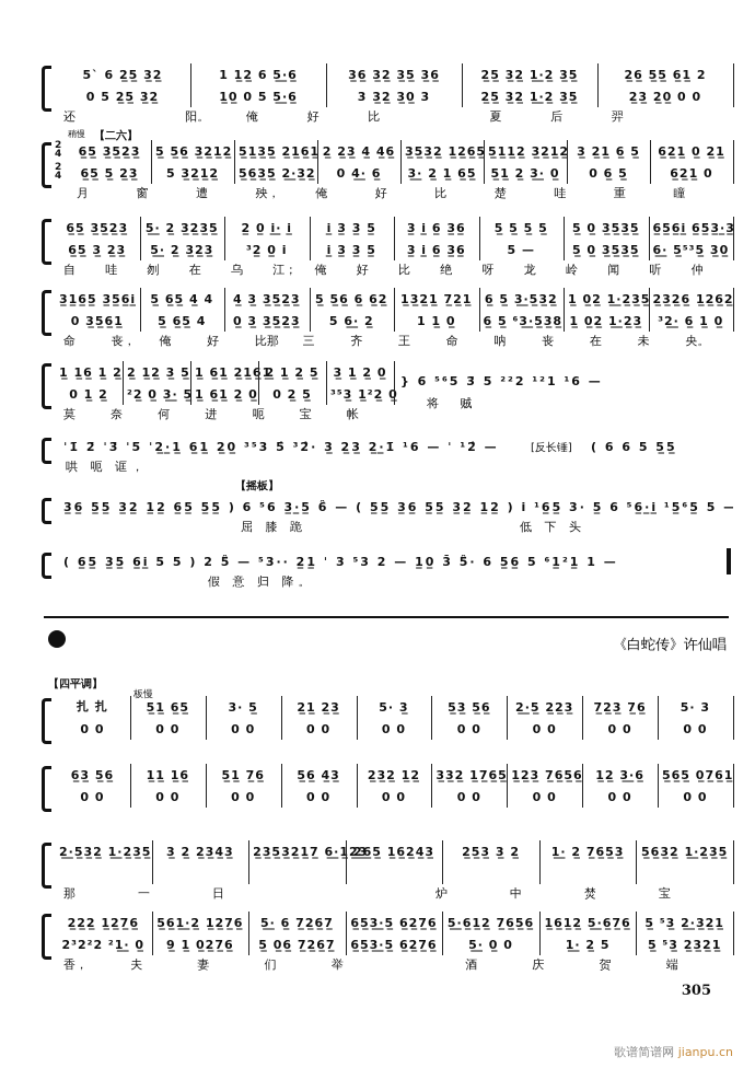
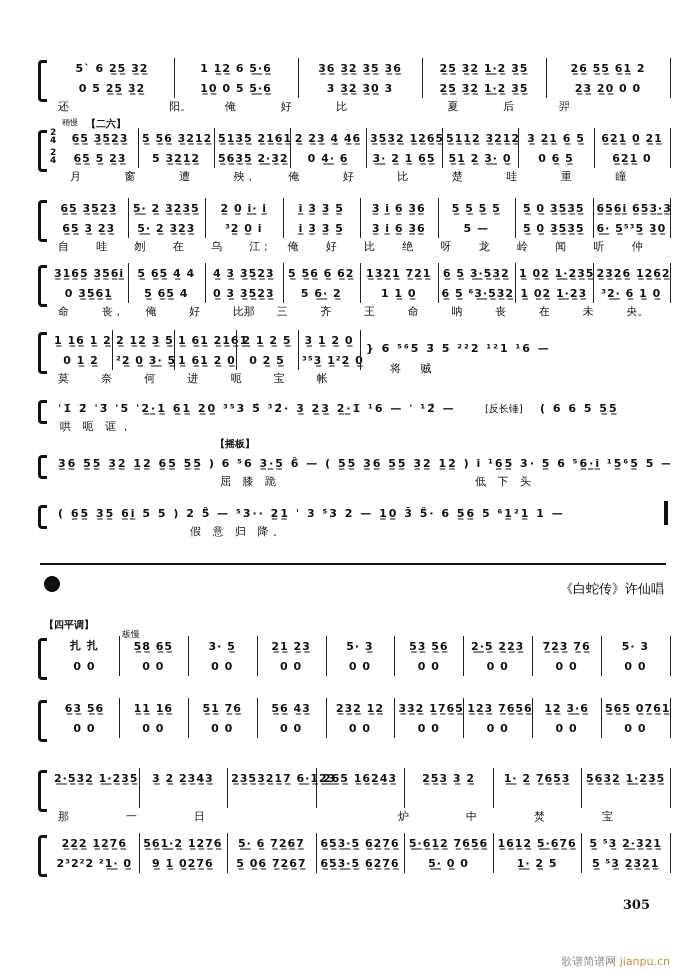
  5ˋ 6 2̲5̲ 3̲2̲
  1 1̲2̲ 6 5̲·̲6̲
  3̲6̲ 3̲2̲ 3̲5̲ 3̲6̲
  2̲5̲ 3̲2̲ 1̲·̲2̲ 3̲5̲
  2̲6̲ 5̲5̲ 6̲1̲ 2
  0 5 2̲5̲ 3̲2̲
  1̲0̲ 0 5 5̲·̲6̲
  3 3̲2̲ 3̲0̲ 3
  2̲5̲ 3̲2̲ 1̲·̲2̲ 3̲5̲
  2̲3̲ 2̲0̲ 0 0
  还
  阳。
  俺
  好
  比
  夏
  后
  羿
  2
  4
  2
  4
  稍慢
  【二六】
  6̲5̲ 3̲5̲2̲3̲
  5̲ 5̲6̲ 3̲2̲1̲2̲
  5̲1̲3̲5̲ 2̲1̲6̲1̲
  2̲ 2̲3̲ 4̲ 4̲6̲
  3̲5̲3̲2̲ 1̲2̲6̲5̲
  5̲1̲1̲2̲ 3̲2̲1̲2̲
  3̲ 2̲1̲ 6̲ 5̲
  6̲2̲1̲ 0̲ 2̲1̲
  6̲5̲ 5̲ 2̲3̲
  5 3̲2̲1̲2̲
  5̲6̲3̲5̲ 2̲·̲3̲2̲
  0 4̲·̲ 6̲
  3̲·̲ 2̲ 1̲ 6̲5̲
  5̲1̲ 2̲ 3̲·̲ 0̲
  0 6̲ 5̲
  6̲2̲1̲ 0
  月
  窗
  遭
  殃，
  俺
  好
  比
  楚
  哇
  重
  瞳
  6̲5̲ 3̲5̲2̲3̲
  5̲·̲ 2̲ 3̲2̲3̲5̲
  2̲ 0̲ i̲·̲ i̲
  i̲ 3̲ 3̲ 5̲
  3̲ i̲ 6̲ 3̲6̲
  5̲ 5̲ 5̲ 5̲
  5̲ 0̲ 3̲5̲3̲5̲
  6̲5̲6̲i̲ 6̲5̲3̲·̲3̲
  6̲5̲ 3̲ 2̲3̲
  5̲·̲ 2̲ 3̲2̲3̲
  ³2̲ 0̲ i
  i̲ 3̲ 3̲ 5̲
  3̲ i̲ 6̲ 3̲6̲
  5 —
  5̲ 0̲ 3̲5̲3̲5̲
  6̲·̲ 5̲⁵³5̲ 3̲0̲
  自
  哇
  刎
  在
  乌
  江；
  俺
  好
  比
  绝
  呀
  龙
  岭
  闻
  听
  仲
  3̲1̲6̲5̲ 3̲5̲6̲i̲
  5̲ 6̲5̲ 4̲ 4
  4̲ 3̲ 3̲5̲2̲3̲
  5̲ 5̲6̲ 6̲ 6̲2̲
  1̲3̲2̲1̲ 7̲2̲1̲
  6̲ 5̲ 3̲·̲5̲3̲2̲
  1̲ 0̲2̲ 1̲·̲2̲3̲5̲
  2̲3̲2̲6̲ 1̲2̲6̲2̲
  0 3̲5̲6̲1̲
  5̲ 6̲5̲ 4
  0̲ 3̲ 3̲5̲2̲3̲
  5 6̲·̲ 2̲
  1 1̲ 0̲
- 6̲ 5̲ ⁶3̲·̲5̲3̲8̲
+ 6̲ 5̲ ⁶3̲·̲5̲3̲2̲
  1̲ 0̲2̲ 1̲·̲2̲3̲
  ³2̲·̲ 6̲ 1̲ 0̲
  命
  丧，
  俺
  好
  比那
  三
  齐
  王
  命
  呐
  丧
  在
  未
  央。
  1̲ 1̲6̲ 1̲ 2̲
  2̲ 1̲2̲ 3̲ 5̲
  1̲ 6̲1̲ 2̲1̲
  2̲ 1̲ 2̲ 5̲
  3̲ 1̲ 2̲ 0̲
  0 1̲ 2̲
  ²2̲ 0̲ 3̲·̲ 5̲
  1̲ 6̲1̲ 2̲ 0̲
  0 2̲ 5̲
  ³⁵3̲ 1̲²2̲
  莫
  奈
  何
  进
  呃
  宝
  帐
  } 6̄ ⁵⁶5̄ 3̄ 5̄ ²²2 ¹²1 ¹6 —
  将 贼
  ˈ1̄ 2̄ ˈ3̄ ˈ5̄ ˈ2̲·̲1̲ 6̲1̲ 2̲0̲ ³⁵3 5̂ ³2̂· 3̲ 2̲3̲ 2̲·̲1̄ ¹6 — ˈ ¹2̂ —
  [反长锤]
  ( 6 6 5 5̲5̲
  哄 呃 诓，
  【摇板】
  3̲6̲ 5̲5̲ 3̲2̲ 1̲2̲ 6̲5̲ 5̲5̲ ) 6 ⁵6 3̲·̲5̲ 6̂ — ( 5̲5̲ 3̲6̲ 5̲5̲ 3̲2̲ 1̲2̲ ) i ¹6̲5̲ 3· 5̲ 6 ⁵6̲·̲i̲ ¹5̲⁶5̲ 5 —
  屈 膝 跪
  低 下 头
  ( 6̲5̲ 3̲5̲ 6̲i̲ 5 5 ) 2 5̂ — ⁵3·· 2̲1̲ ˈ 3 ⁵3 2 — 1̲0̲ 3̄ 5̂· 6 5̲6̲ 5 ⁶1̲²1̲ 1 —
  假 意 归 降。
  《白蛇传》许仙唱
  【四平调】
  板慢
  扎 扎
- 5̲1̲ 6̲5̲
+ 5̲8̲ 6̲5̲
  3· 5̲
  2̲1̲ 2̲3̲
  5· 3̲
  5̲3̲ 5̲6̲
  2̲·̲5̲ 2̲2̲3̲
  7̲2̲3̲ 7̲6̲
  5· 3
  0 0
  0 0
  0 0
  0 0
  0 0
  0 0
  0 0
  0 0
  0 0
  6̲3̲ 5̲6̲
  1̲1̲ 1̲6̲
  5̲1̲ 7̲6̲
  5̲6̲ 4̲3̲
  2̲3̲2̲ 1̲2̲
  3̲3̲2̲ 1̲7̲6̲5̲
  1̲2̲3̲ 7̲6̲5̲6̲
  1̲2̲ 3̲·̲6̲
  5̲6̲5̲ 0̲7̲6̲1̲
  0 0
  0 0
  0 0
  0 0
  0 0
  0 0
  0 0
  0 0
  0 0
  2̲·̲5̲3̲2̲ 1̲·̲2̲3̲5̲
  3̲ 2̲ 2̲3̲4̲3̲
  2̲3̲5̲3̲2̲1̲7̲ 6̲·̲1̲
  2̲6̲5̲ 1̲6̲2̲4̲3̲
  2̲5̲3̲ 3̲ 2̲
  1̲·̲ 2̲ 7̲6̲5̲3̲
  5̲6̲3̲2̲ 1̲·̲2̲3̲5̲
  那
  一
  日
  炉
  中
  焚
  宝
  2̲2̲2̲ 1̲2̲7̲6̲
  5̲6̲1̲·̲2̲ 1̲2̲7̲6̲
  5̲·̲ 6̲ 7̲2̲6̲7̲
  6̲5̲3̲·̲5̲ 6̲2̲7̲6̲
  5̲·̲6̲1̲2̲ 7̲6̲5̲6̲
  1̲6̲1̲2̲ 5̲·̲6̲7̲6̲
  5̲ ⁵3̲ 2̲·̲3̲2̲1̲
  2³2²2 ²1̲·̲ 0̲
  9̲ 1̲ 0̲2̲7̲6̲
  5̲ 0̲6̲ 7̲2̲6̲7̲
  6̲5̲3̲·̲5̲ 6̲2̲7̲6̲
  5̲·̲ 0̲ 0
  1̲·̲ 2̲ 5
  5̲ ⁵3̲ 2̲3̲2̲1̲
- 香，
- 夫
- 妻
- 们
- 举
- 酒
- 庆
- 贺
- 端
  305
  歌谱简谱网 jianpu.cn
